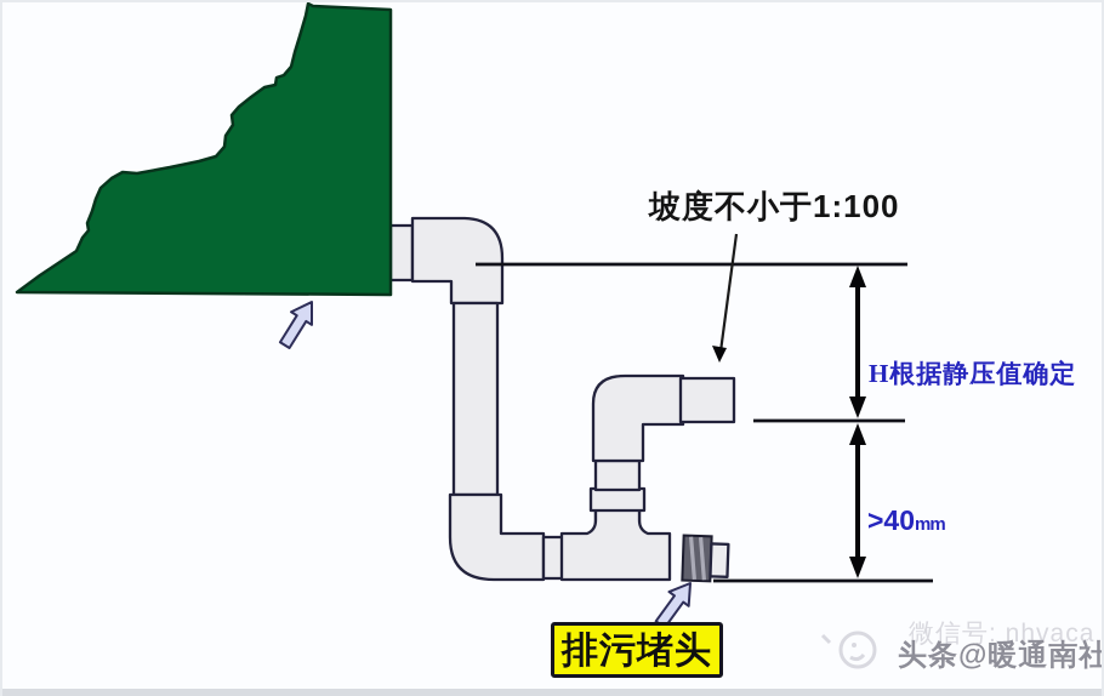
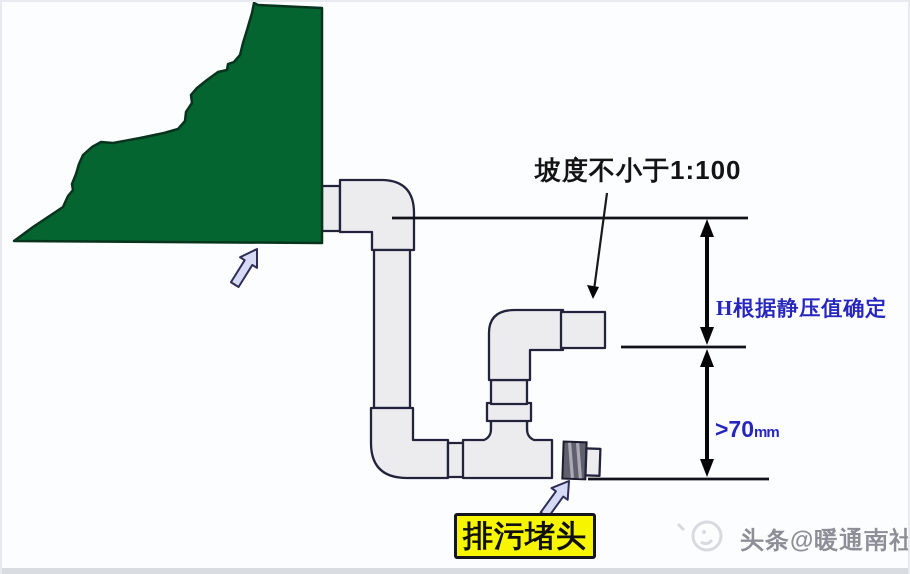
  坡度不小于1:100
  H根据静压值确定
- >40mm
+ >70mm
  排污堵头
- 微信号: nhvaca
  头条@暖通南社
